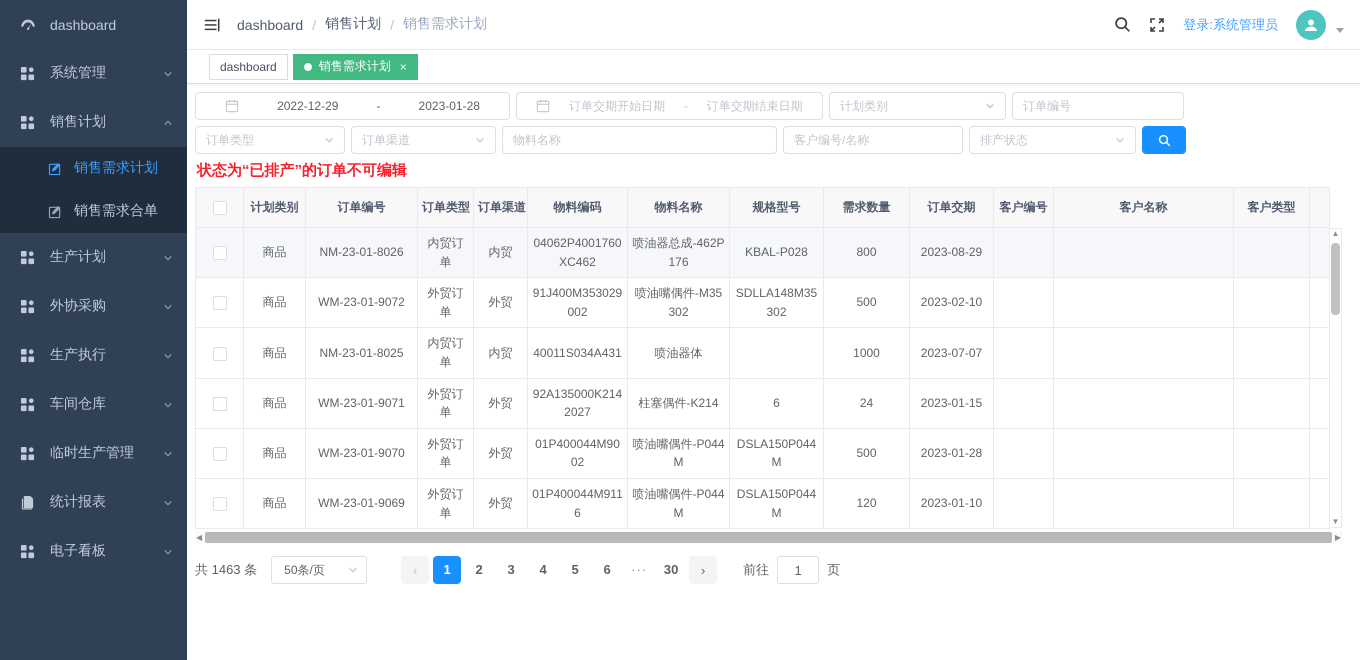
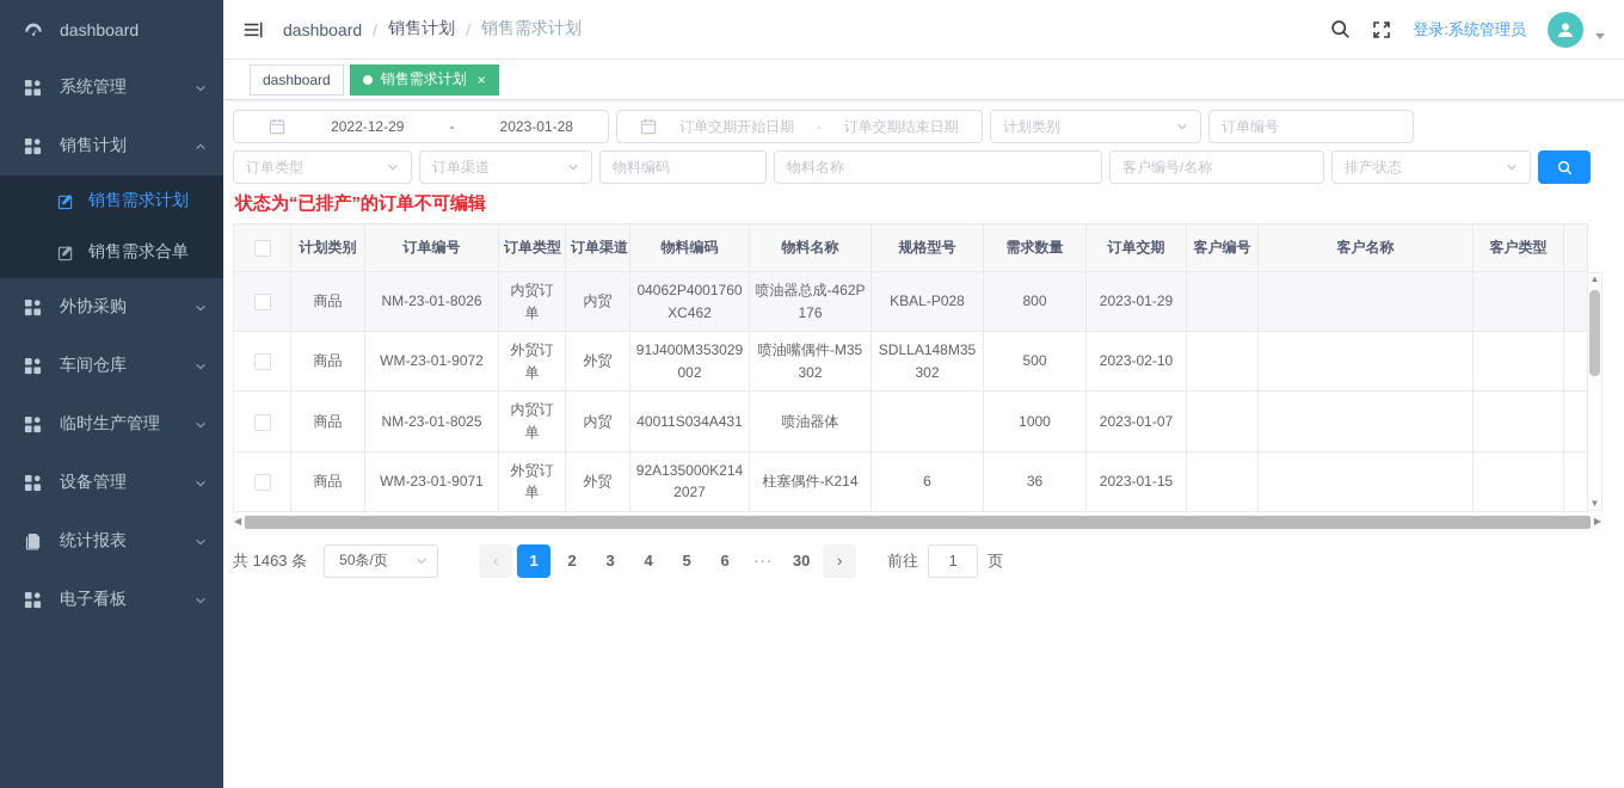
  dashboard
  系统管理
  销售计划
  销售需求计划
  销售需求合单
- 生产计划
  外协采购
- 生产执行
  车间仓库
  临时生产管理
+ 设备管理
  统计报表
  电子看板
  dashboard
  /
  销售计划
  /
  销售需求计划
  登录:系统管理员
  dashboard
  销售需求计划
  ×
  2022-12-29
  -
  2023-01-28
  订单交期开始日期
  -
  订单交期结束日期
  计划类别
  订单编号
  订单类型
  订单渠道
+ 物料编码
  物料名称
  客户编号/名称
  排产状态
  状态为“已排产”的订单不可编辑
  	计划类别	订单编号	订单类型	订单渠道	物料编码	物料名称	规格型号	需求数量	订单交期	客户编号	客户名称	客户类型
- 	商品	NM-23-01-8026	内贸订单	内贸	04062P4001760XC462	喷油器总成-462P176	KBAL-P028	800	2023-08-29
+ 	商品	NM-23-01-8026	内贸订单	内贸	04062P4001760XC462	喷油器总成-462P176	KBAL-P028	800	2023-01-29
  	商品	WM-23-01-9072	外贸订单	外贸	91J400M353029002	喷油嘴偶件-M35302	SDLLA148M35302	500	2023-02-10
- 	商品	NM-23-01-8025	内贸订单	内贸	40011S034A431	喷油器体		1000	2023-07-07
+ 	商品	NM-23-01-8025	内贸订单	内贸	40011S034A431	喷油器体		1000	2023-01-07
- 	商品	WM-23-01-9071	外贸订单	外贸	92A135000K2142027	柱塞偶件-K214	6	24	2023-01-15
+ 	商品	WM-23-01-9071	外贸订单	外贸	92A135000K2142027	柱塞偶件-K214	6	36	2023-01-15
- 	商品	WM-23-01-9070	外贸订单	外贸	01P400044M9002	喷油嘴偶件-P044M	DSLA150P044M	500	2023-01-28
- 	商品	WM-23-01-9069	外贸订单	外贸	01P400044M9116	喷油嘴偶件-P044M	DSLA150P044M	120	2023-01-10
  ▲
  ▼
  ◀
  ▶
  共 1463 条
  50条/页
  ‹
  1
  2
  3
  4
  5
  6
  ···
  30
  ›
  前往
  1
  页
